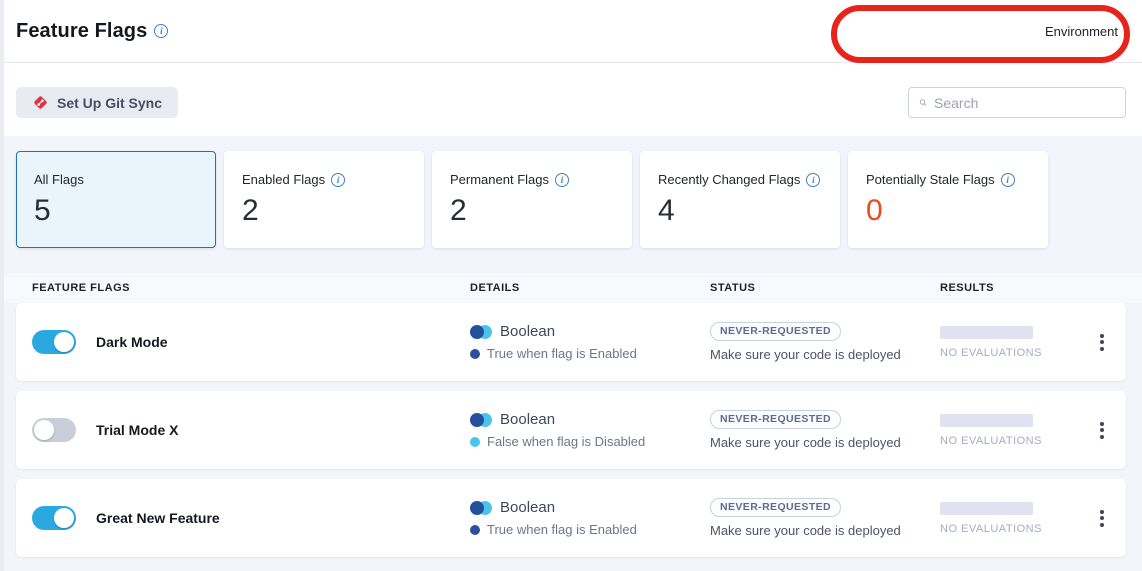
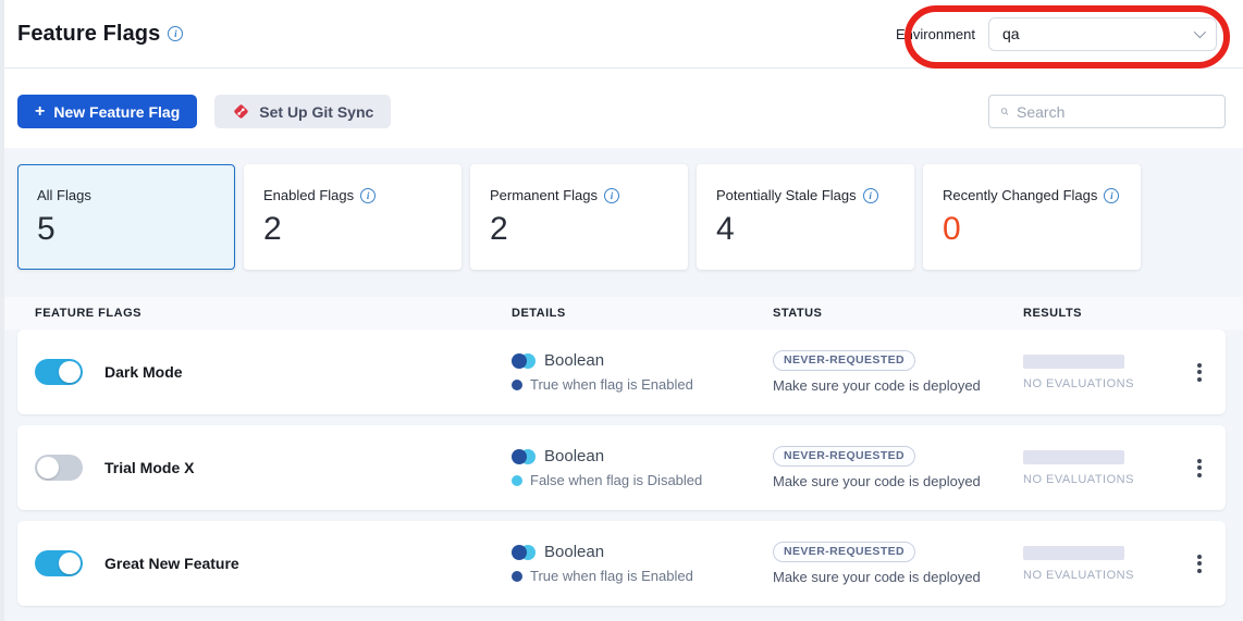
  Feature Flags
  i
  Environment
+ qa
+ +
+ New Feature Flag
  Set Up Git Sync
  Search
  All Flags
  5
  Enabled Flags
  i
  2
  Permanent Flags
  i
  2
- Recently Changed Flags
+ Potentially Stale Flags
  i
  4
- Potentially Stale Flags
+ Recently Changed Flags
  i
  0
  FEATURE FLAGS
  DETAILS
  STATUS
  RESULTS
  Dark Mode
  Boolean
  True when flag is Enabled
  NEVER-REQUESTED
  Make sure your code is deployed
  NO EVALUATIONS
  Trial Mode X
  Boolean
  False when flag is Disabled
  NEVER-REQUESTED
  Make sure your code is deployed
  NO EVALUATIONS
  Great New Feature
  Boolean
  True when flag is Enabled
  NEVER-REQUESTED
  Make sure your code is deployed
  NO EVALUATIONS
